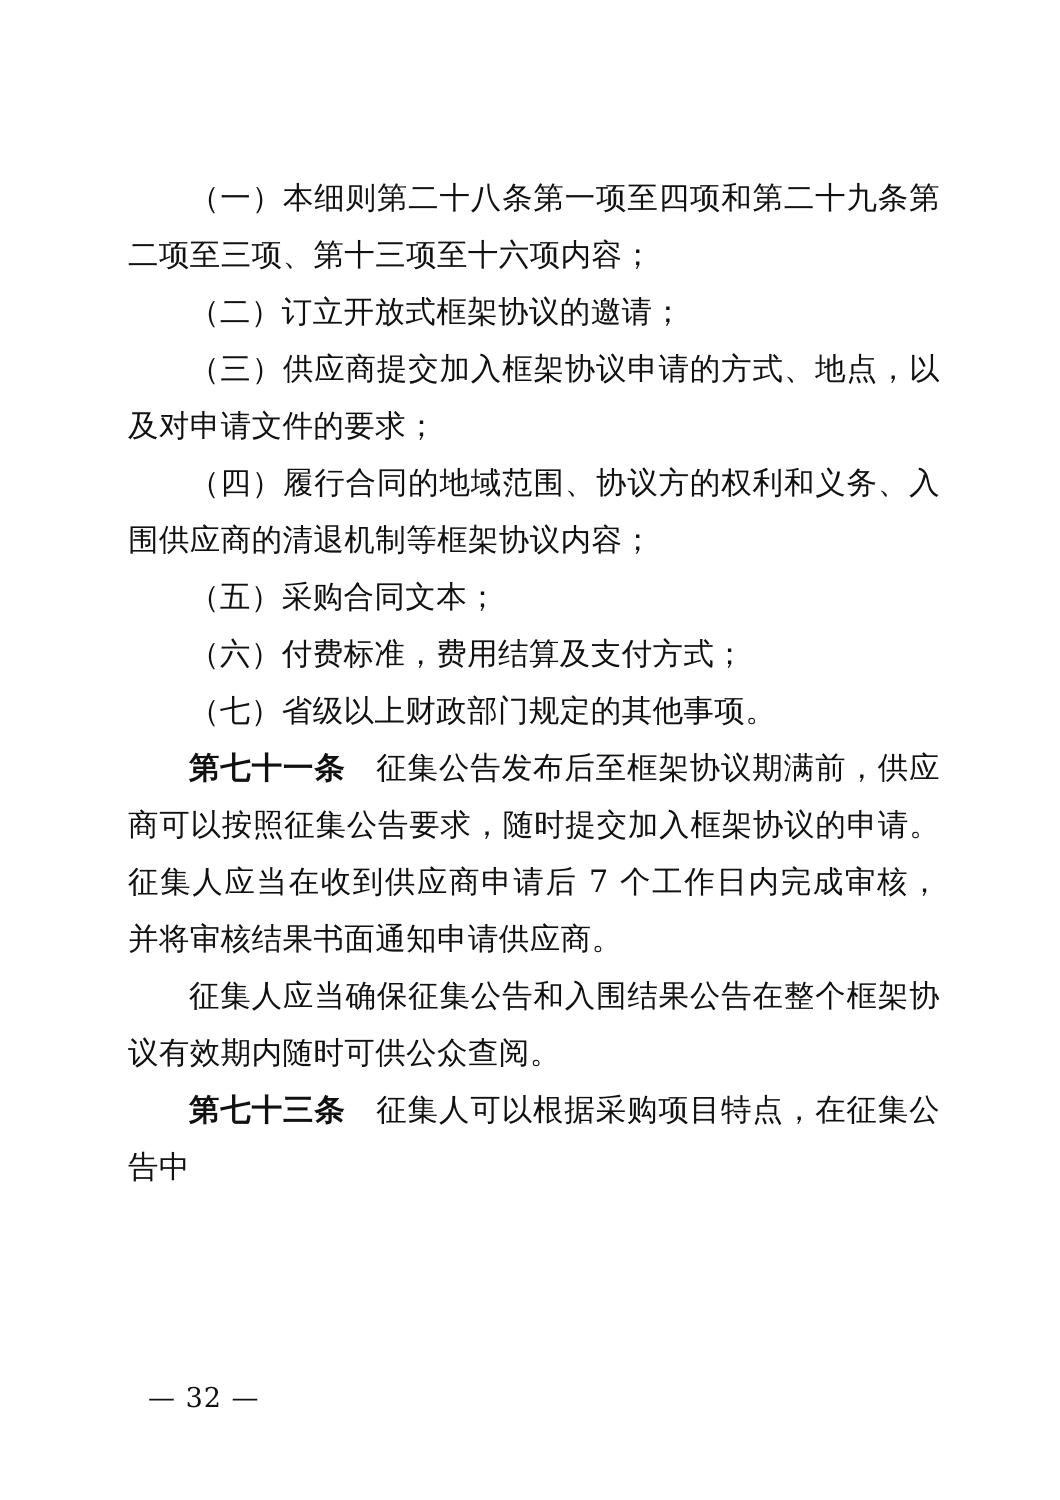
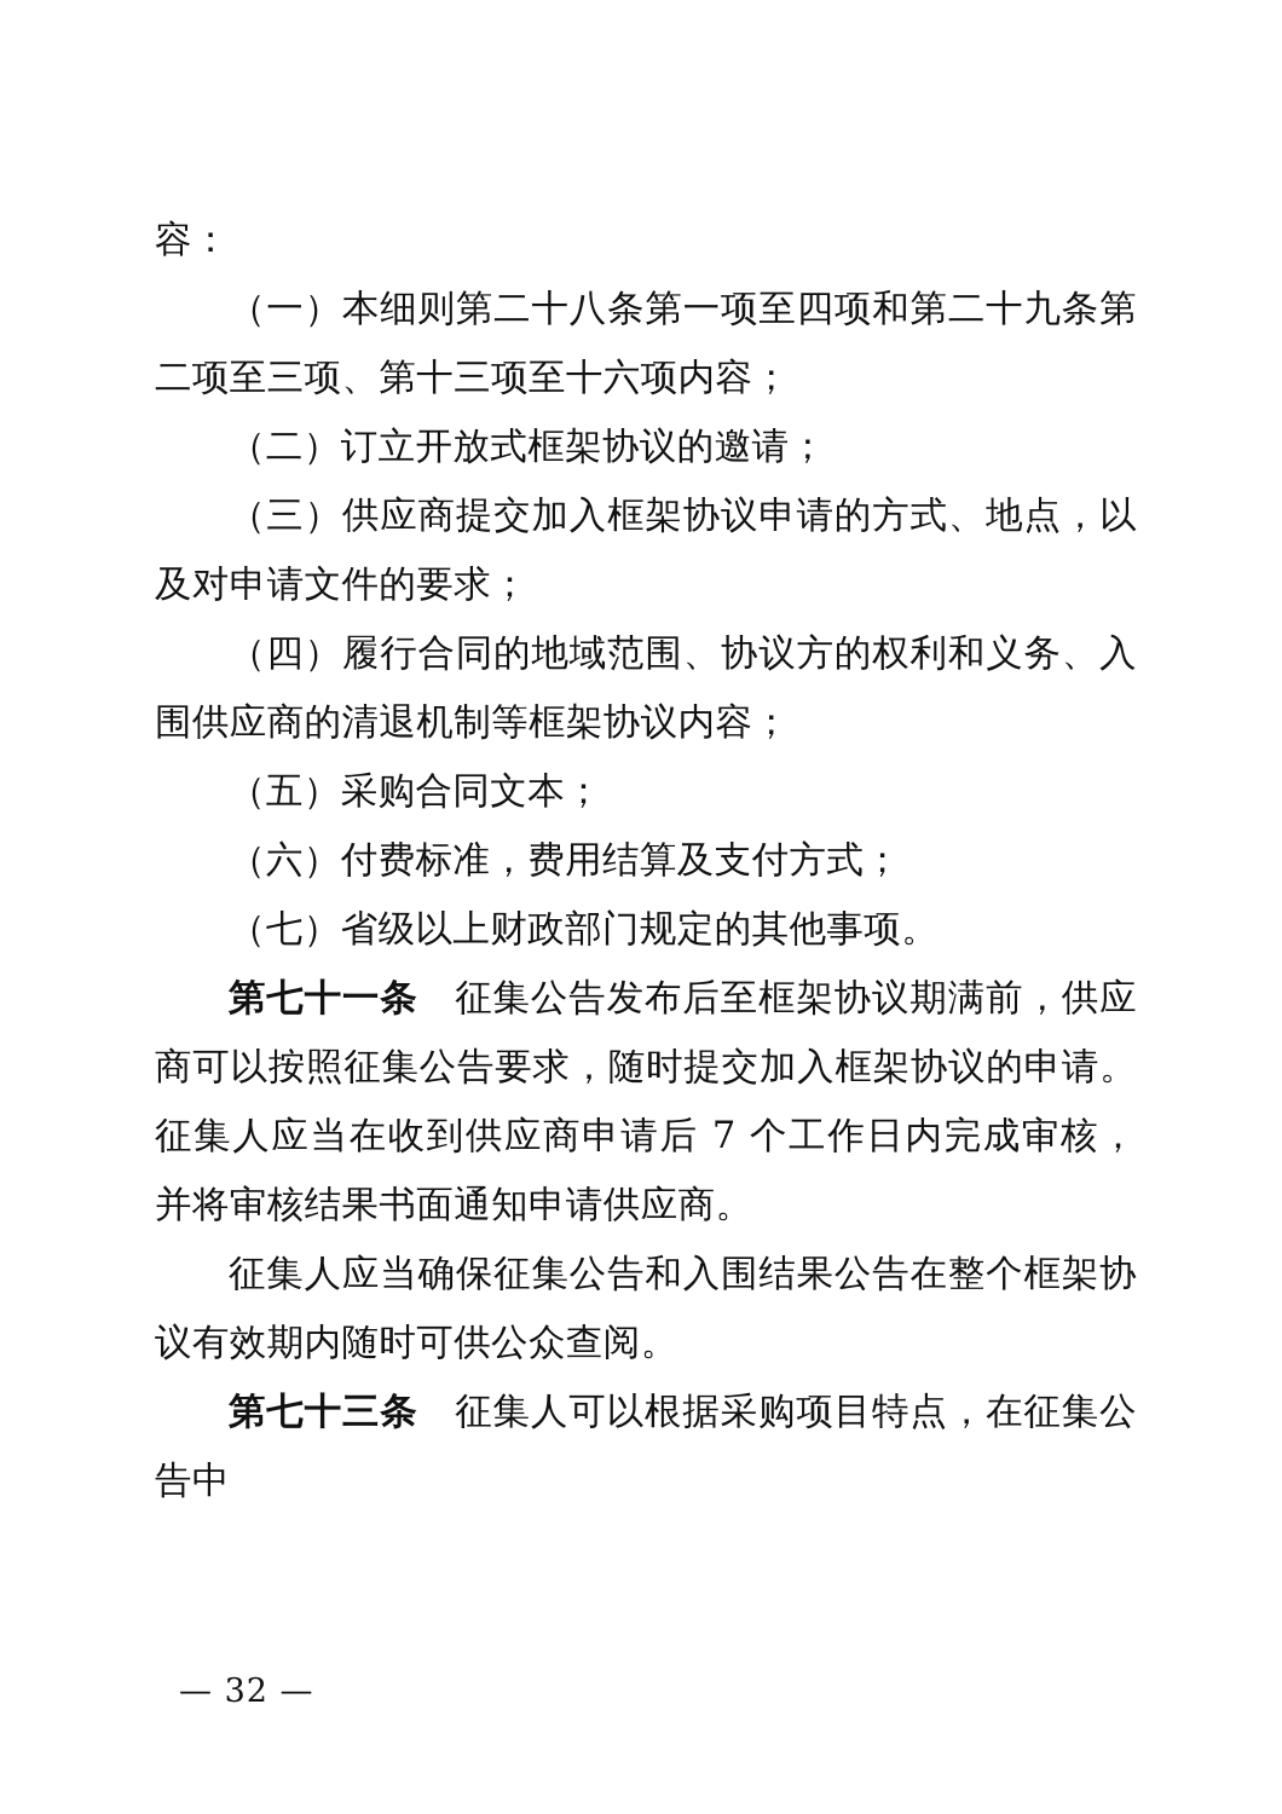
+ 容：
  （一）本细则第二十八条第一项至四项和第二十九条第二项至三项、第十三项至十六项内容；
  （二）订立开放式框架协议的邀请；
  （三）供应商提交加入框架协议申请的方式、地点，以及对申请文件的要求；
  （四）履行合同的地域范围、协议方的权利和义务、入围供应商的清退机制等框架协议内容；
  （五）采购合同文本；
  （六）付费标准，费用结算及支付方式；
  （七）省级以上财政部门规定的其他事项。
  第七十一条 征集公告发布后至框架协议期满前，供应商可以按照征集公告要求，随时提交加入框架协议的申请。征集人应当在收到供应商申请后 7 个工作日内完成审核，并将审核结果书面通知申请供应商。
  征集人应当确保征集公告和入围结果公告在整个框架协议有效期内随时可供公众查阅。
  第七十三条 征集人可以根据采购项目特点，在征集公告中
  — 32 —
